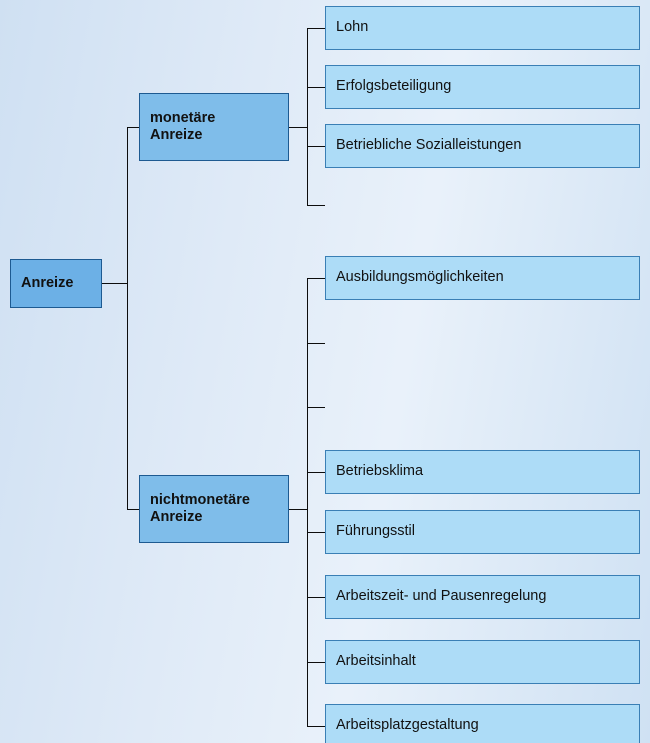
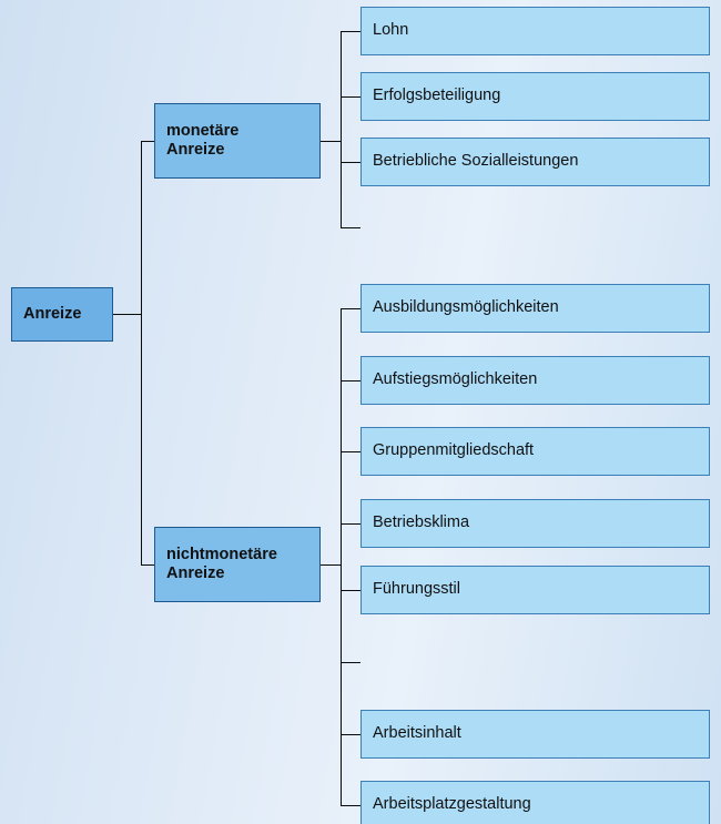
  Anreize
  monetäre
  Anreize
  nichtmonetäre
  Anreize
  Lohn
  Erfolgsbeteiligung
  Betriebliche Sozialleistungen
  Ausbildungsmöglichkeiten
+ Aufstiegsmöglichkeiten
+ Gruppenmitgliedschaft
  Betriebsklima
  Führungsstil
- Arbeitszeit- und Pausenregelung
  Arbeitsinhalt
  Arbeitsplatzgestaltung
